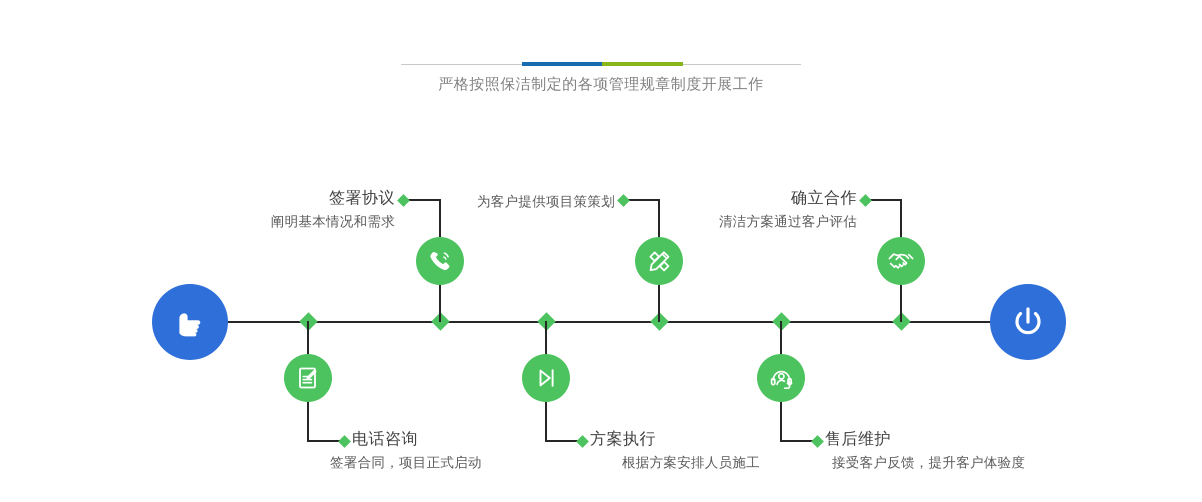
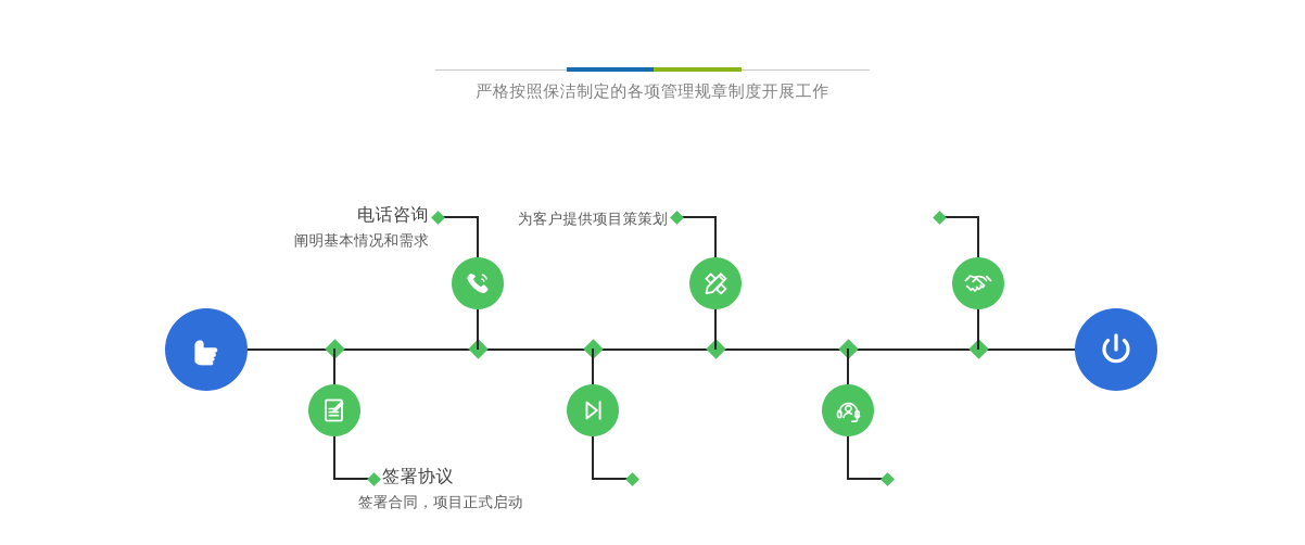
  严格按照保洁制定的各项管理规章制度开展工作
- 签署协议
+ 电话咨询
  阐明基本情况和需求
- 电话咨询
+ 签署协议
  签署合同，项目正式启动
  为客户提供项目策策划
- 方案执行
- 根据方案安排人员施工
- 确立合作
- 清洁方案通过客户评估
- 售后维护
- 接受客户反馈，提升客户体验度
